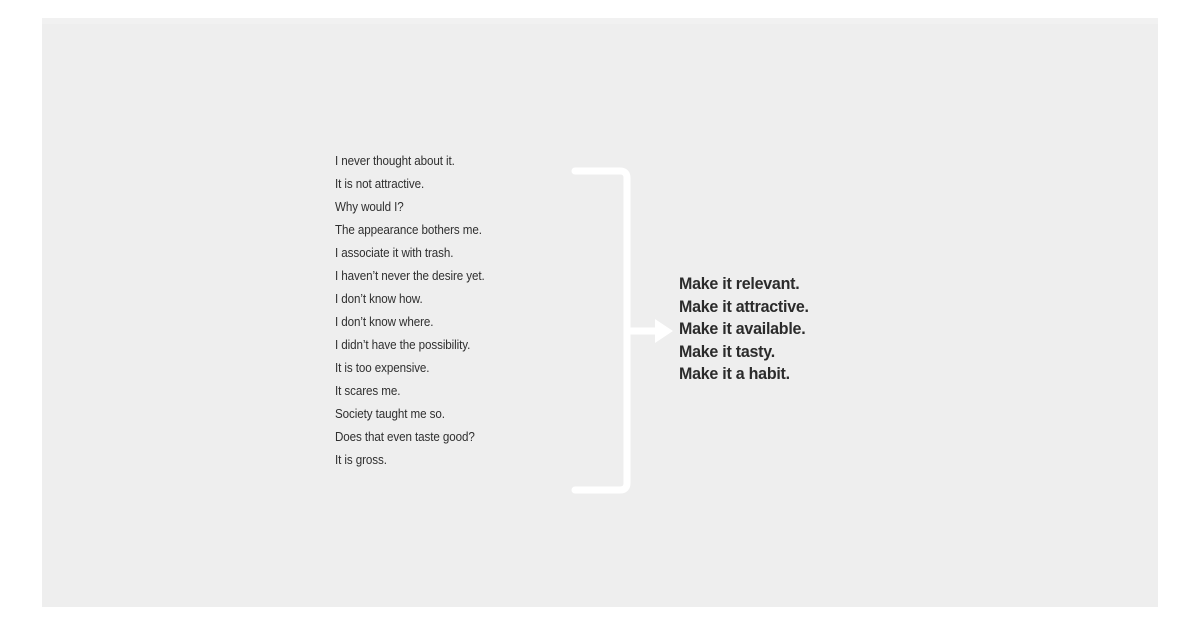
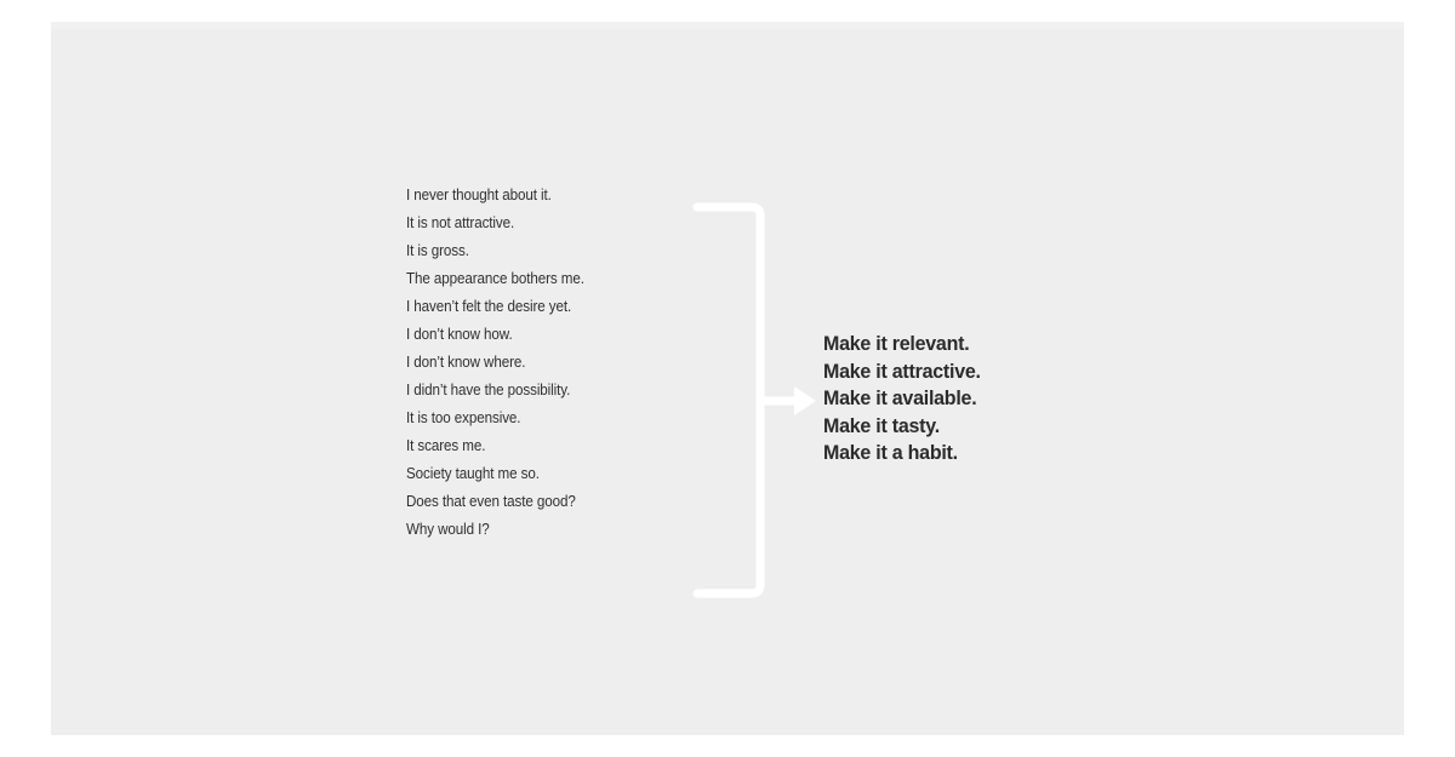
  I never thought about it.
  It is not attractive.
- Why would I?
+ It is gross.
  The appearance bothers me.
- I associate it with trash.
- I haven’t never the desire yet.
+ I haven’t felt the desire yet.
  I don’t know how.
  I don’t know where.
  I didn’t have the possibility.
  It is too expensive.
  It scares me.
  Society taught me so.
  Does that even taste good?
- It is gross.
+ Why would I?
  Make it relevant.
  Make it attractive.
  Make it available.
  Make it tasty.
  Make it a habit.
